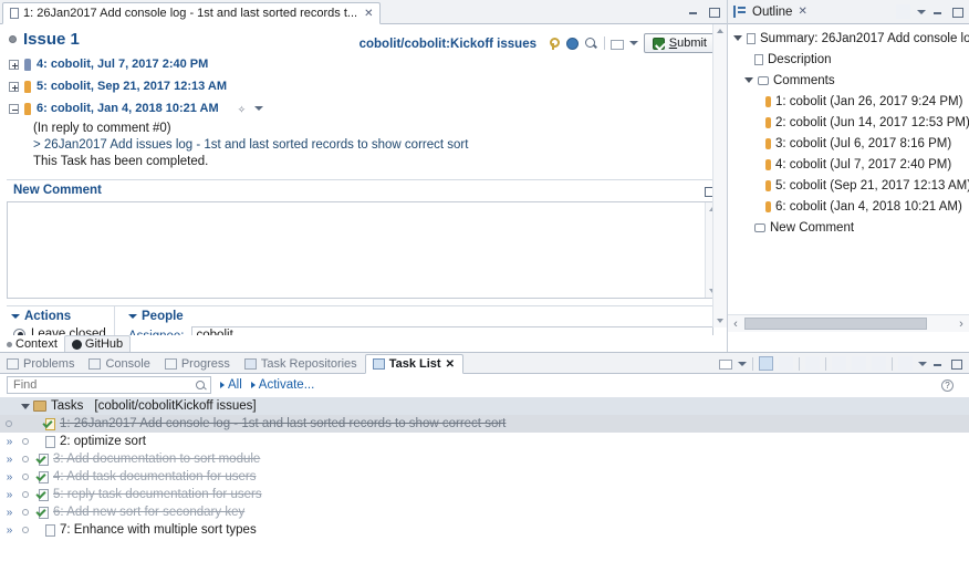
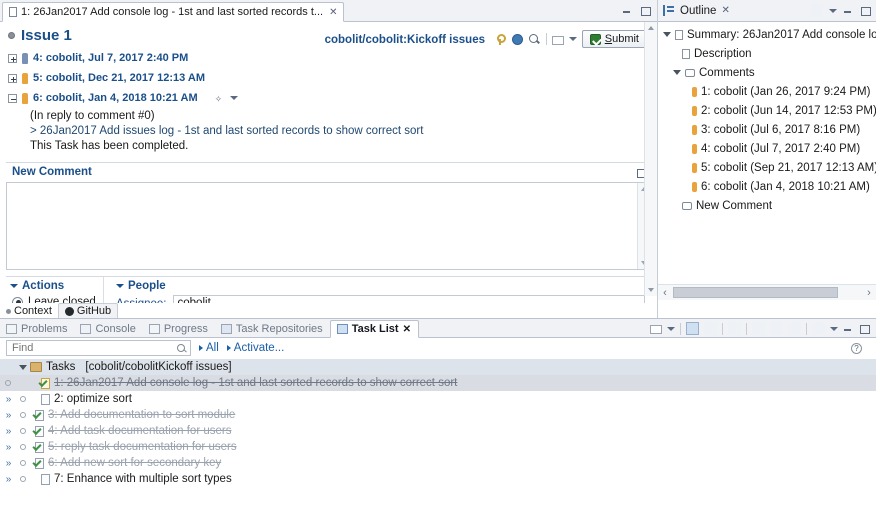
  1: 26Jan2017 Add console log - 1st and last sorted records t...
  ✕
  Issue 1
  cobolit/cobolit:Kickoff issues
  Submit
  4: cobolit, Jul 7, 2017 2:40 PM
- 5: cobolit, Sep 21, 2017 12:13 AM
+ 5: cobolit, Dec 21, 2017 12:13 AM
  6: cobolit, Jan 4, 2018 10:21 AM
  ✧
  (In reply to comment #0)
  > 26Jan2017 Add issues log - 1st and last sorted records to show correct sort
  This Task has been completed.
  New Comment
  Actions
  Leave closed
  People
  Context
  GitHub
  Outline
  ✕
  Summary: 26Jan2017 Add console lo
  Description
  Comments
  1: cobolit (Jan 26, 2017 9:24 PM)
  2: cobolit (Jun 14, 2017 12:53 PM)
  3: cobolit (Jul 6, 2017 8:16 PM)
  4: cobolit (Jul 7, 2017 2:40 PM)
  5: cobolit (Sep 21, 2017 12:13 AM
  6: cobolit (Jan 4, 2018 10:21 AM)
  New Comment
  ‹
  ›
  Problems
  Console
  Progress
  Task Repositories
  Task List
  ✕
  Find
  All
  Activate...
  ?
  Tasks
  [cobolit/cobolitKickoff issues]
  1: 26Jan2017 Add console log - 1st and last sorted records to show correct sort
  »
  2: optimize sort
  »
  3: Add documentation to sort module
  »
  4: Add task documentation for users
  »
  5: reply task documentation for users
  »
  6: Add new sort for secondary key
  »
  7: Enhance with multiple sort types
